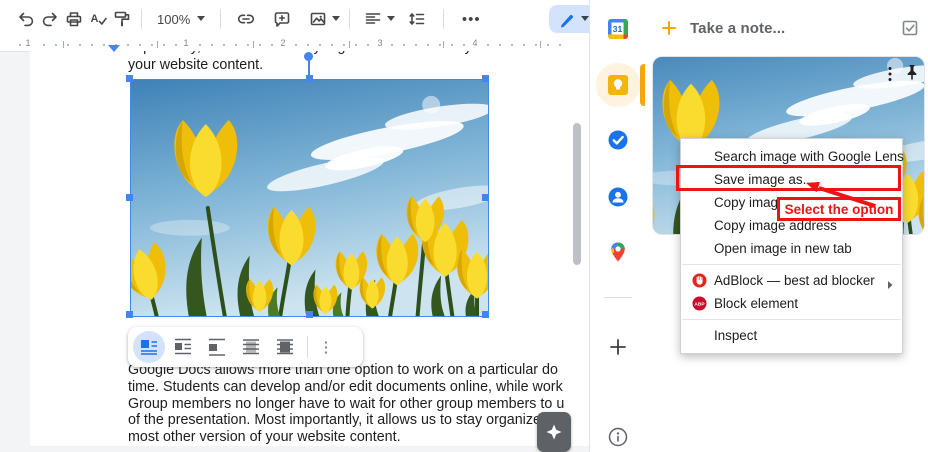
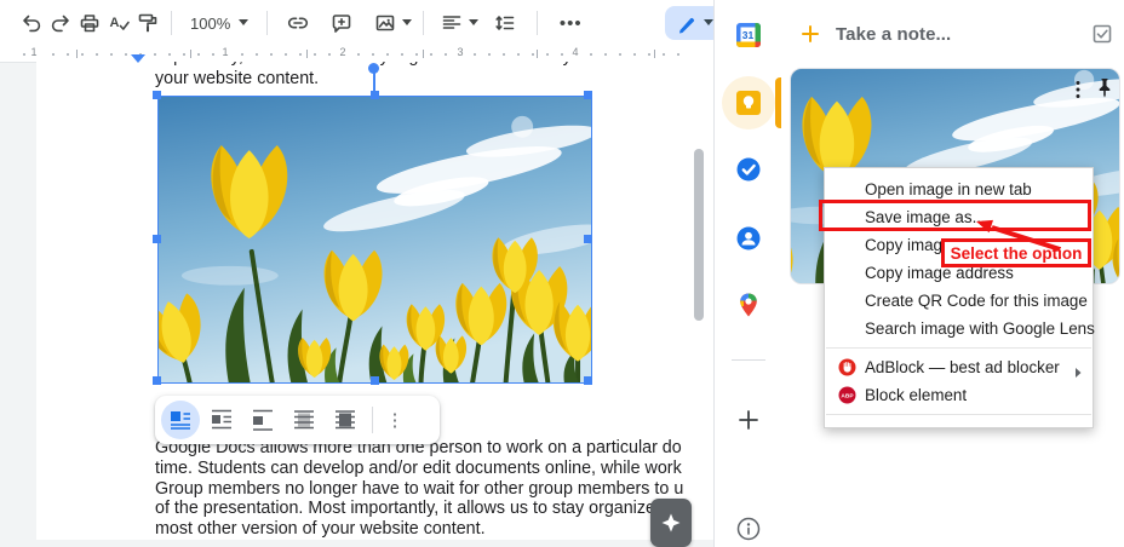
  A
  100%
  •••
  1
  1
  2
  3
  4
  your website content.
  ⋮
- Google Docs allows more than one option to work on a particular do
+ Google Docs allows more than one person to work on a particular do
  time. Students can develop and/or edit documents online, while work
  Group members no longer have to wait for other group members to u
  of the presentation. Most importantly, it allows us to stay organiz
  most other version of your website content.
  31
  Take a note...
- Search image with Google Lens
+ Open image in new tab
  Save image as...
  Copy imag
  Copy image address
+ Create QR Code for this image
- Open image in new tab
+ Search image with Google Lens
  AdBlock — best ad blocker
  Block element
- Inspect
  Select the option
